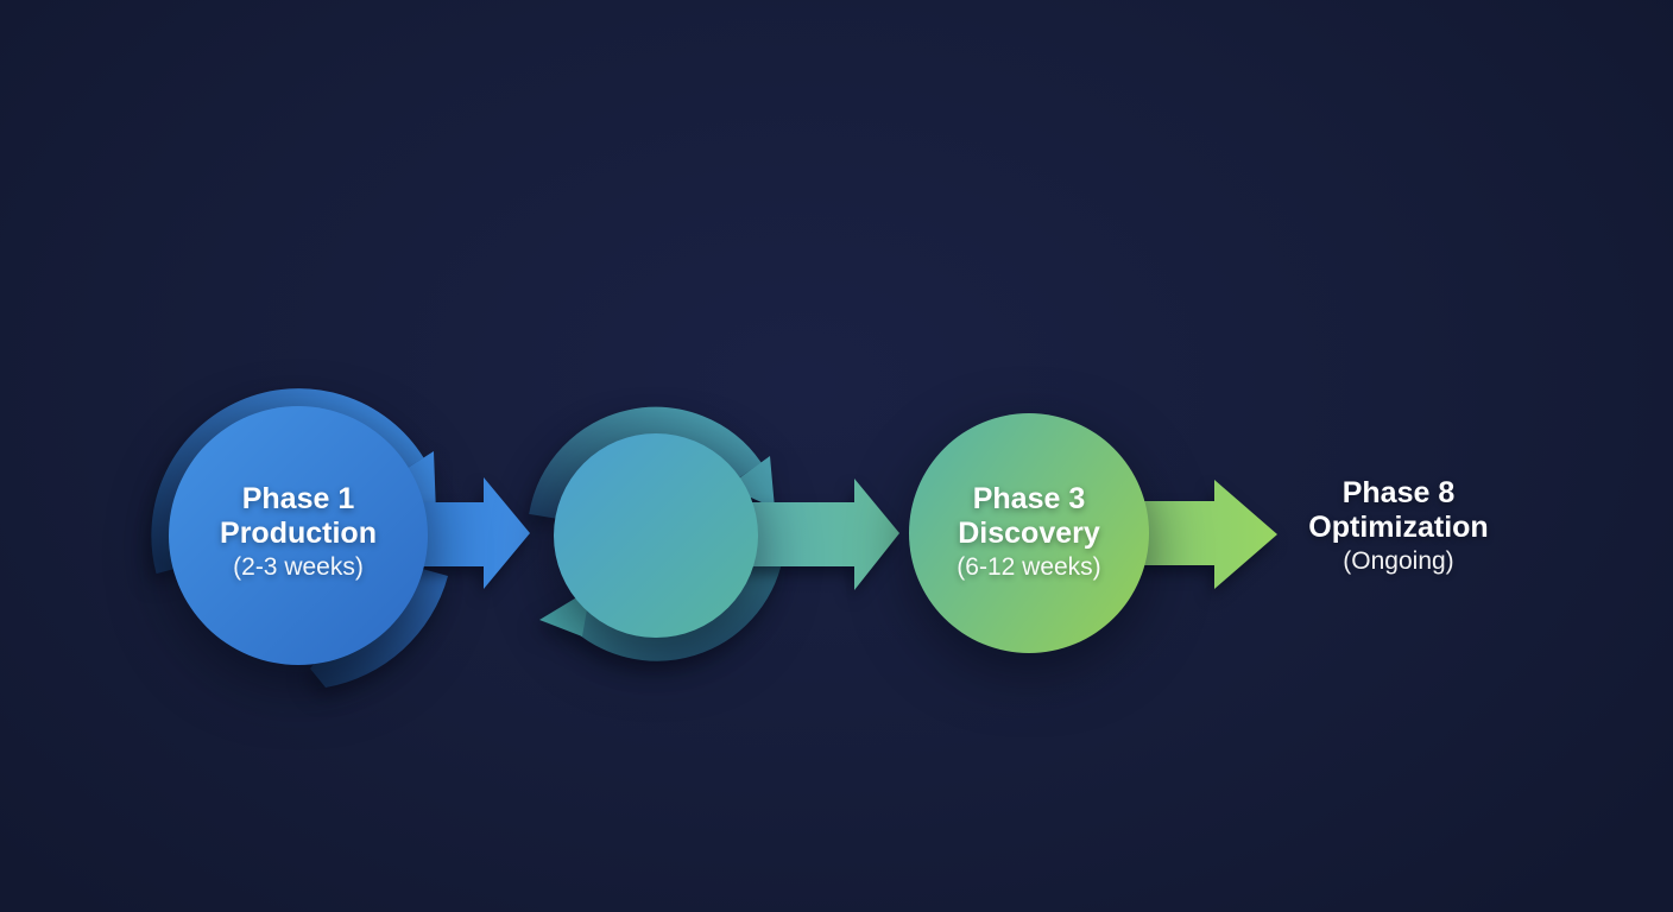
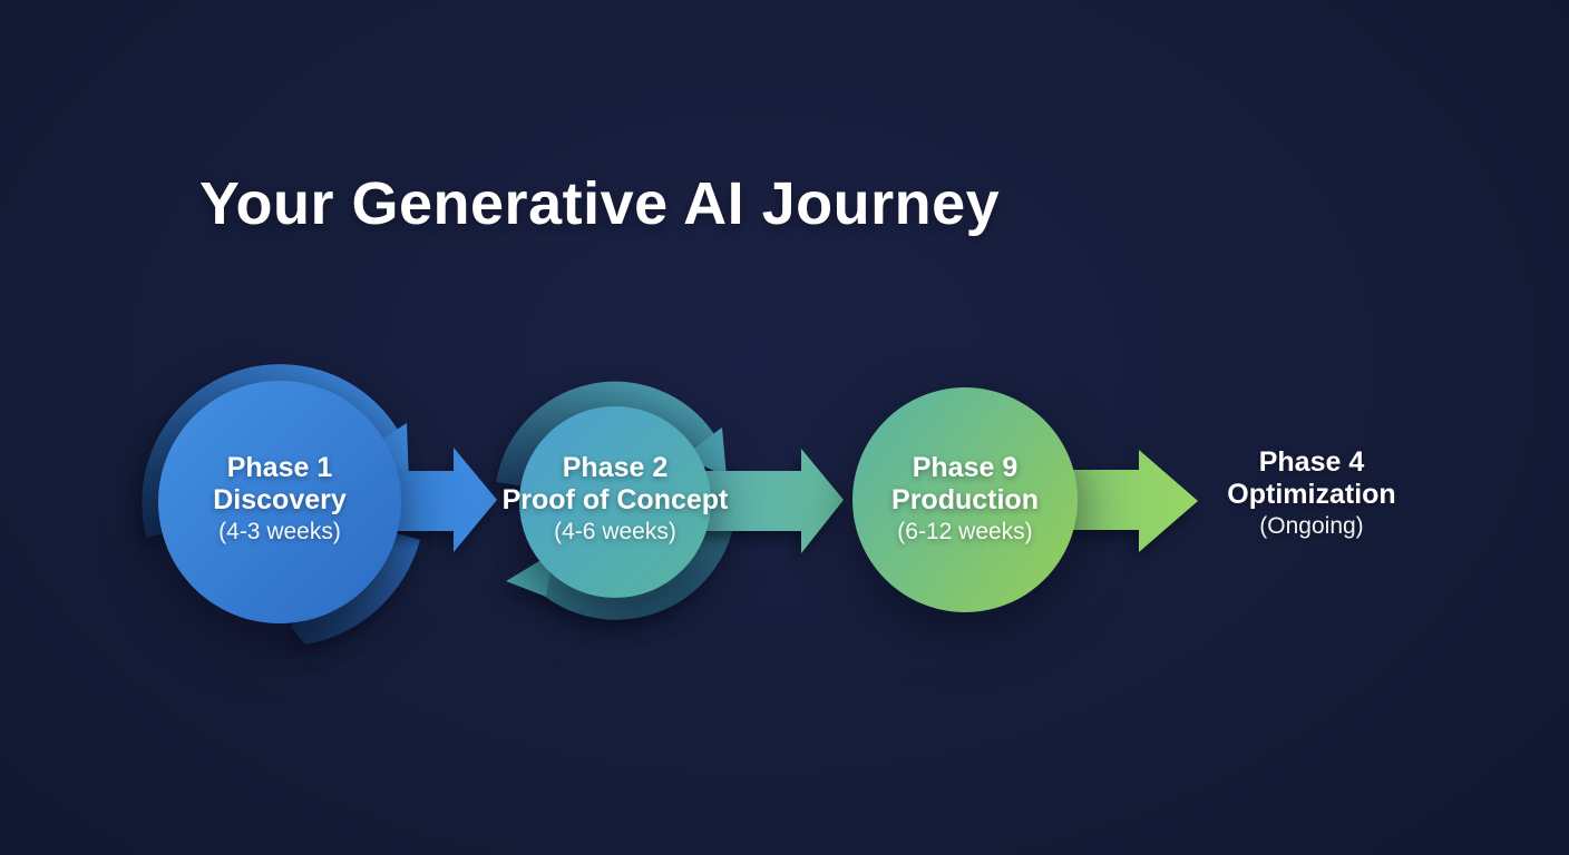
+ Your Generative AI Journey
  Phase 1
- Production
+ Discovery
- (2-3 weeks)
+ (4-3 weeks)
+ Phase 2
+ Proof of Concept
+ (4-6 weeks)
- Phase 3
+ Phase 9
- Discovery
+ Production
  (6-12 weeks)
- Phase 8
+ Phase 4
  Optimization
  (Ongoing)
